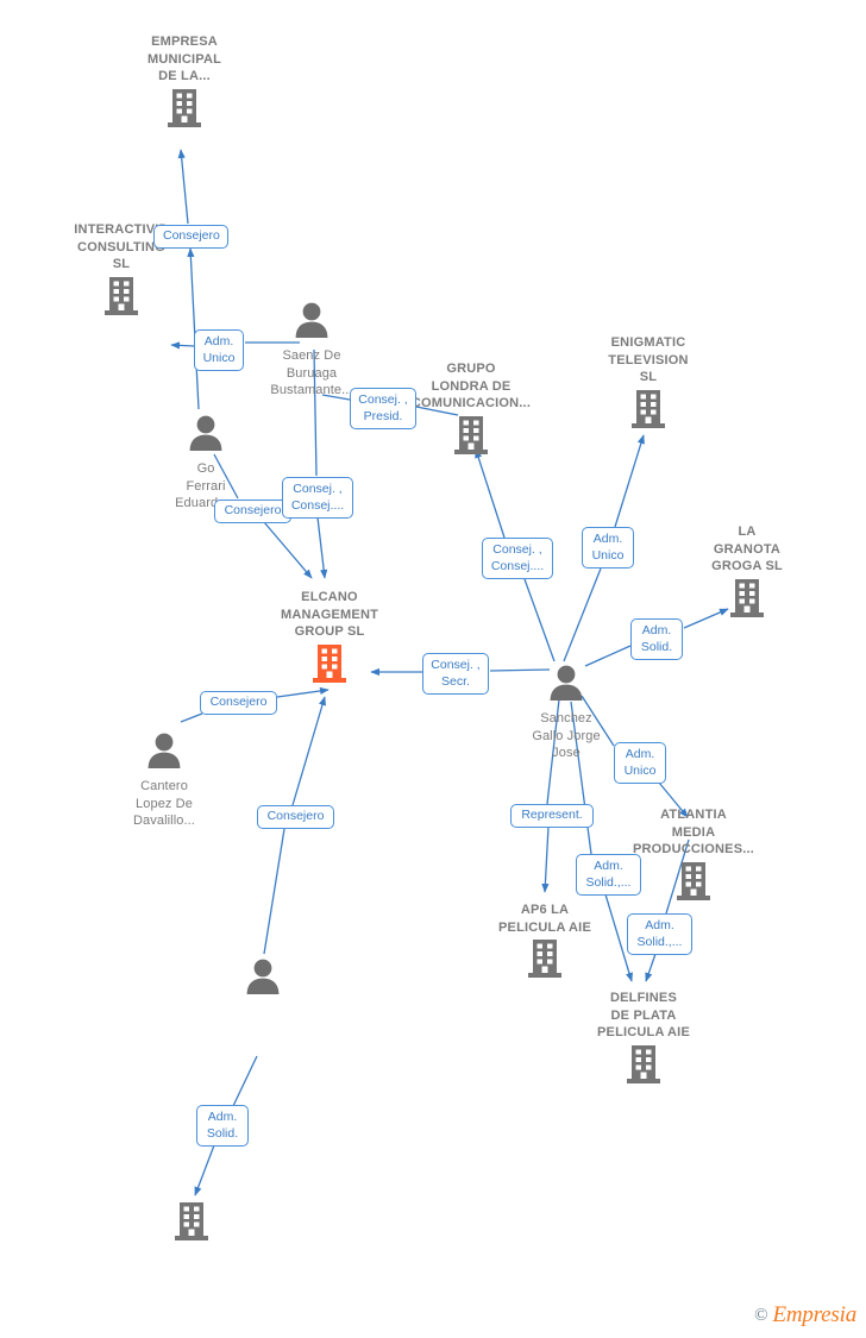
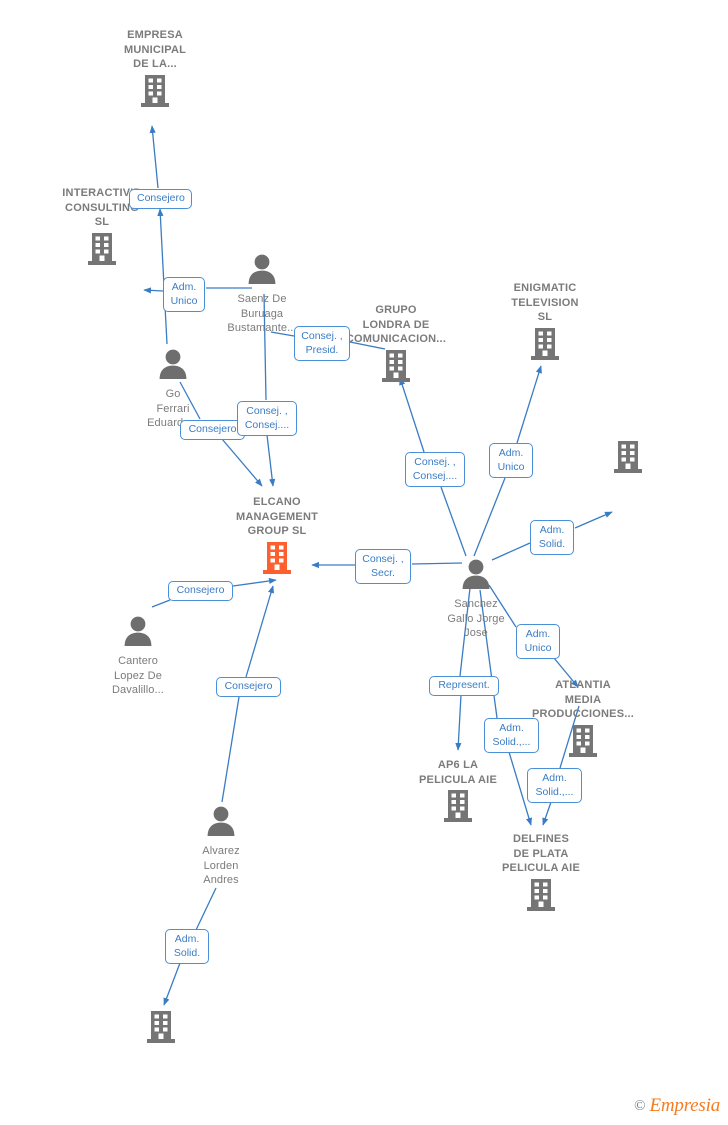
  EMPRESA
  MUNICIPAL
  DE LA...
  INTERACTIV
  CONSULTIN
  SL
  Go
  Ferrari
  Saenz De
  Buruaga
  Bustamante..
  GRUPO
  LONDRA DE
  OMUNICACION...
  ENIGMATIC
  TELEVISION
  SL
- LA
- GRANOTA
- GROGA SL
  ELCANO
  MANAGEMENT
  GROUP SL
  Sanchez
  Gallo Jorge
  Jose
  Cantero
  Lopez De
  Davalillo...
  ATLANTIA
  MEDIA
  PRODUCCIONES...
  AP6 LA
  PELICULA AIE
+ Alvarez
+ Lorden
+ Andres
  DELFINES
  DE PLATA
  PELICULA AIE
  Consejero
  Adm.
  Unico
  Consej. ,
  Presid.
  Consejero
  Consej. ,
  Consej....
  Consej. ,
  Consej....
  Adm.
  Unico
  Adm.
  Solid.
  Consej. ,
  Secr.
  Consejero
  Adm.
  Unico
  Represent.
  Consejero
  Adm.
  Solid.,...
  Adm.
  Solid.,...
  Adm.
  Solid.
  ©
  Empresia
